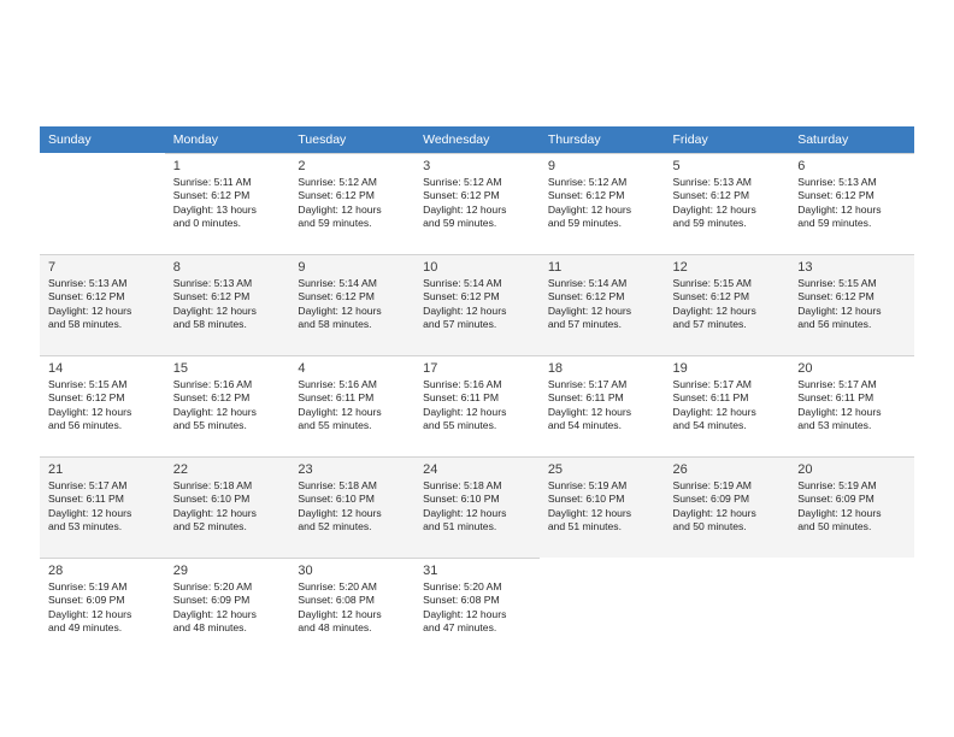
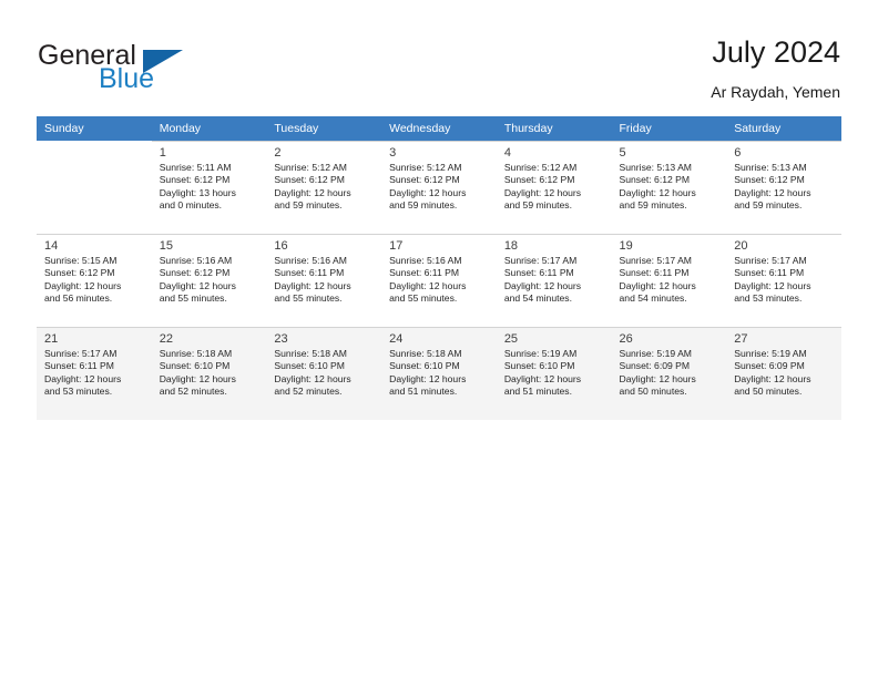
+ General
+ Blue
+ July 2024
+ Ar Raydah, Yemen
  Sunday	Monday	Tuesday	Wednesday	Thursday	Friday	Saturday
- 	1Sunrise: 5:11 AMSunset: 6:12 PMDaylight: 13 hoursand 0 minutes.	2Sunrise: 5:12 AMSunset: 6:12 PMDaylight: 12 hoursand 59 minutes.	3Sunrise: 5:12 AMSunset: 6:12 PMDaylight: 12 hoursand 59 minutes.	9Sunrise: 5:12 AMSunset: 6:12 PMDaylight: 12 hoursand 59 minutes.	5Sunrise: 5:13 AMSunset: 6:12 PMDaylight: 12 hoursand 59 minutes.	6Sunrise: 5:13 AMSunset: 6:12 PMDaylight: 12 hoursand 59 minutes.
+ 	1Sunrise: 5:11 AMSunset: 6:12 PMDaylight: 13 hoursand 0 minutes.	2Sunrise: 5:12 AMSunset: 6:12 PMDaylight: 12 hoursand 59 minutes.	3Sunrise: 5:12 AMSunset: 6:12 PMDaylight: 12 hoursand 59 minutes.	4Sunrise: 5:12 AMSunset: 6:12 PMDaylight: 12 hoursand 59 minutes.	5Sunrise: 5:13 AMSunset: 6:12 PMDaylight: 12 hoursand 59 minutes.	6Sunrise: 5:13 AMSunset: 6:12 PMDaylight: 12 hoursand 59 minutes.
- 7Sunrise: 5:13 AMSunset: 6:12 PMDaylight: 12 hoursand 58 minutes.	8Sunrise: 5:13 AMSunset: 6:12 PMDaylight: 12 hoursand 58 minutes.	9Sunrise: 5:14 AMSunset: 6:12 PMDaylight: 12 hoursand 58 minutes.	10Sunrise: 5:14 AMSunset: 6:12 PMDaylight: 12 hoursand 57 minutes.	11Sunrise: 5:14 AMSunset: 6:12 PMDaylight: 12 hoursand 57 minutes.	12Sunrise: 5:15 AMSunset: 6:12 PMDaylight: 12 hoursand 57 minutes.	13Sunrise: 5:15 AMSunset: 6:12 PMDaylight: 12 hoursand 56 minutes.
- 14Sunrise: 5:15 AMSunset: 6:12 PMDaylight: 12 hoursand 56 minutes.	15Sunrise: 5:16 AMSunset: 6:12 PMDaylight: 12 hoursand 55 minutes.	4Sunrise: 5:16 AMSunset: 6:11 PMDaylight: 12 hoursand 55 minutes.	17Sunrise: 5:16 AMSunset: 6:11 PMDaylight: 12 hoursand 55 minutes.	18Sunrise: 5:17 AMSunset: 6:11 PMDaylight: 12 hoursand 54 minutes.	19Sunrise: 5:17 AMSunset: 6:11 PMDaylight: 12 hoursand 54 minutes.	20Sunrise: 5:17 AMSunset: 6:11 PMDaylight: 12 hoursand 53 minutes.
+ 14Sunrise: 5:15 AMSunset: 6:12 PMDaylight: 12 hoursand 56 minutes.	15Sunrise: 5:16 AMSunset: 6:12 PMDaylight: 12 hoursand 55 minutes.	16Sunrise: 5:16 AMSunset: 6:11 PMDaylight: 12 hoursand 55 minutes.	17Sunrise: 5:16 AMSunset: 6:11 PMDaylight: 12 hoursand 55 minutes.	18Sunrise: 5:17 AMSunset: 6:11 PMDaylight: 12 hoursand 54 minutes.	19Sunrise: 5:17 AMSunset: 6:11 PMDaylight: 12 hoursand 54 minutes.	20Sunrise: 5:17 AMSunset: 6:11 PMDaylight: 12 hoursand 53 minutes.
- 21Sunrise: 5:17 AMSunset: 6:11 PMDaylight: 12 hoursand 53 minutes.	22Sunrise: 5:18 AMSunset: 6:10 PMDaylight: 12 hoursand 52 minutes.	23Sunrise: 5:18 AMSunset: 6:10 PMDaylight: 12 hoursand 52 minutes.	24Sunrise: 5:18 AMSunset: 6:10 PMDaylight: 12 hoursand 51 minutes.	25Sunrise: 5:19 AMSunset: 6:10 PMDaylight: 12 hoursand 51 minutes.	26Sunrise: 5:19 AMSunset: 6:09 PMDaylight: 12 hoursand 50 minutes.	20Sunrise: 5:19 AMSunset: 6:09 PMDaylight: 12 hoursand 50 minutes.
+ 21Sunrise: 5:17 AMSunset: 6:11 PMDaylight: 12 hoursand 53 minutes.	22Sunrise: 5:18 AMSunset: 6:10 PMDaylight: 12 hoursand 52 minutes.	23Sunrise: 5:18 AMSunset: 6:10 PMDaylight: 12 hoursand 52 minutes.	24Sunrise: 5:18 AMSunset: 6:10 PMDaylight: 12 hoursand 51 minutes.	25Sunrise: 5:19 AMSunset: 6:10 PMDaylight: 12 hoursand 51 minutes.	26Sunrise: 5:19 AMSunset: 6:09 PMDaylight: 12 hoursand 50 minutes.	27Sunrise: 5:19 AMSunset: 6:09 PMDaylight: 12 hoursand 50 minutes.
- 28Sunrise: 5:19 AMSunset: 6:09 PMDaylight: 12 hoursand 49 minutes.	29Sunrise: 5:20 AMSunset: 6:09 PMDaylight: 12 hoursand 48 minutes.	30Sunrise: 5:20 AMSunset: 6:08 PMDaylight: 12 hoursand 48 minutes.	31Sunrise: 5:20 AMSunset: 6:08 PMDaylight: 12 hoursand 47 minutes.
